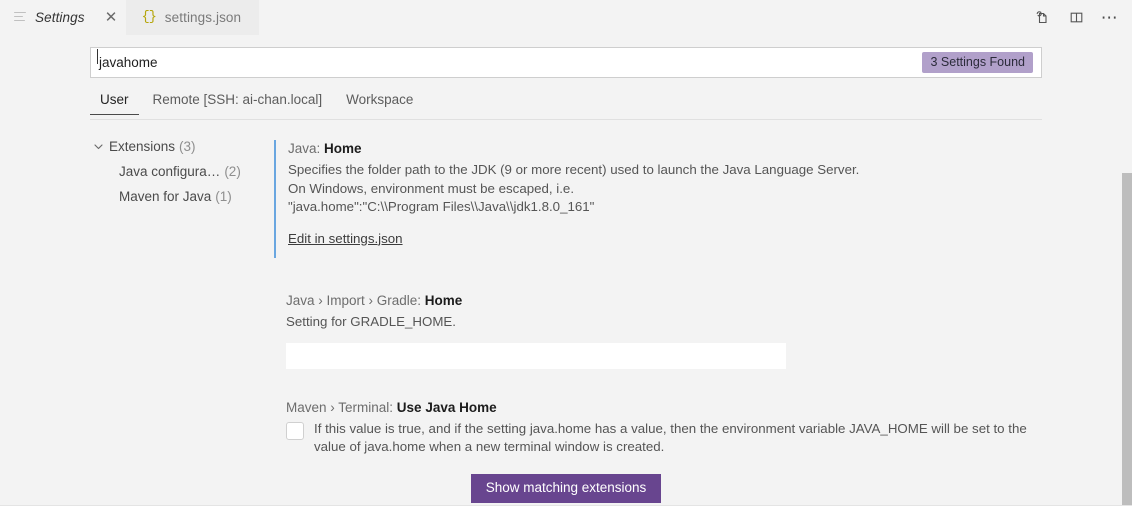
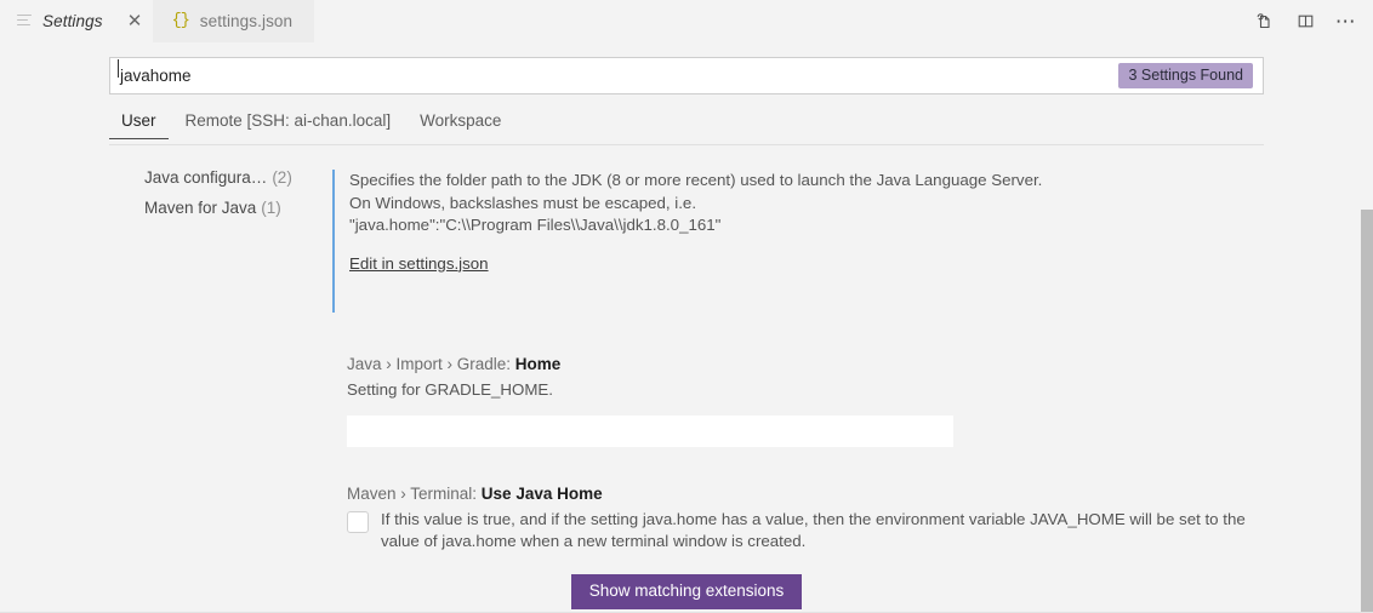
  Settings
  ✕
  {}
  settings.json
  ⋯
  javahome
  3 Settings Found
  User
  Remote [SSH: ai-chan.local]
  Workspace
- Extensions
- (3)
  Java configura…
  (2)
  Maven for Java
  (1)
- Java: Home
- Specifies the folder path to the JDK (9 or more recent) used to launch the Java Language Server.
+ Specifies the folder path to the JDK (8 or more recent) used to launch the Java Language Server.
- On Windows, environment must be escaped, i.e.
+ On Windows, backslashes must be escaped, i.e.
  "java.home":"C:\\Program Files\\Java\\jdk1.8.0_161"
  Edit in settings.json
  Java › Import › Gradle: Home
  Setting for GRADLE_HOME.
  Maven › Terminal: Use Java Home
  If this value is true, and if the setting java.home has a value, then the environment variable JAVA_HOME will be set to the
  value of java.home when a new terminal window is created.
  Show matching extensions
